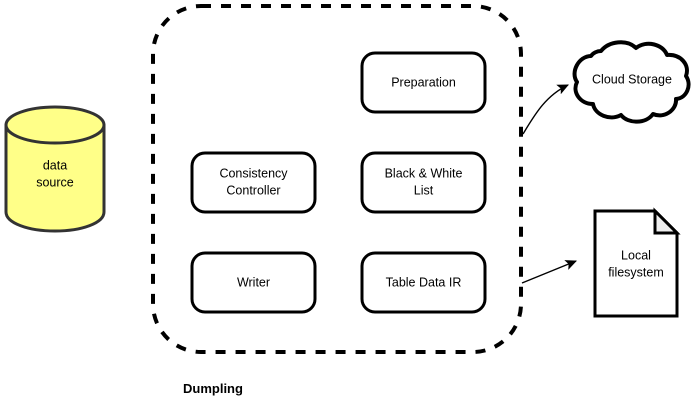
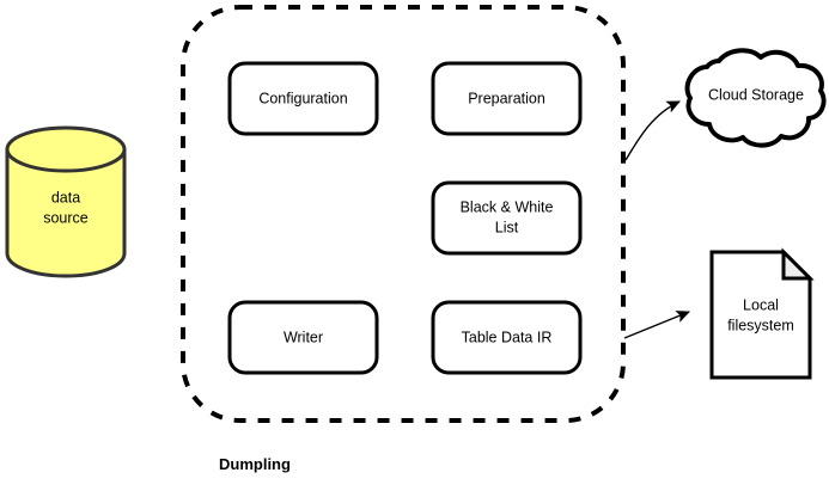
  data
  source
+ Configuration
  Preparation
- Consistency
- Controller
  Black & White
  List
  Writer
  Table Data IR
  Cloud Storage
  Local
  filesystem
  Dumpling
